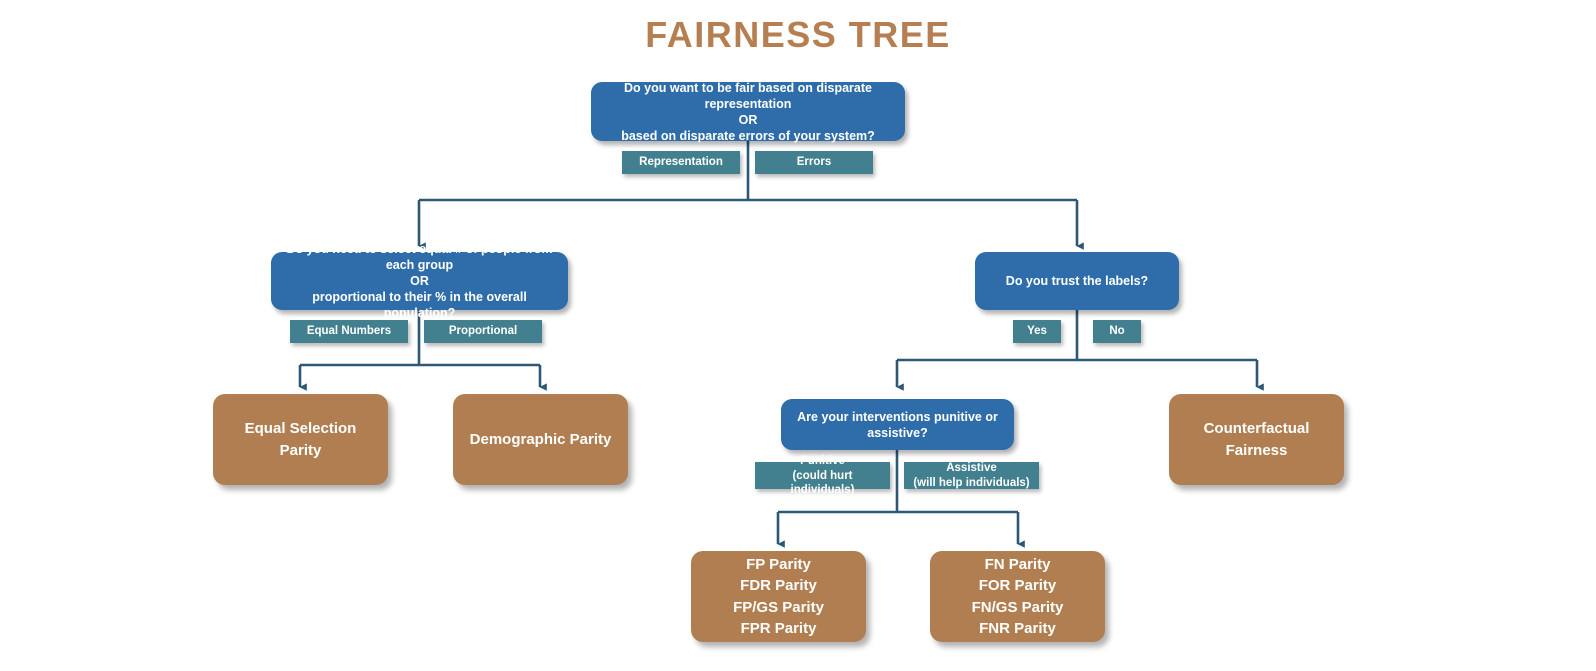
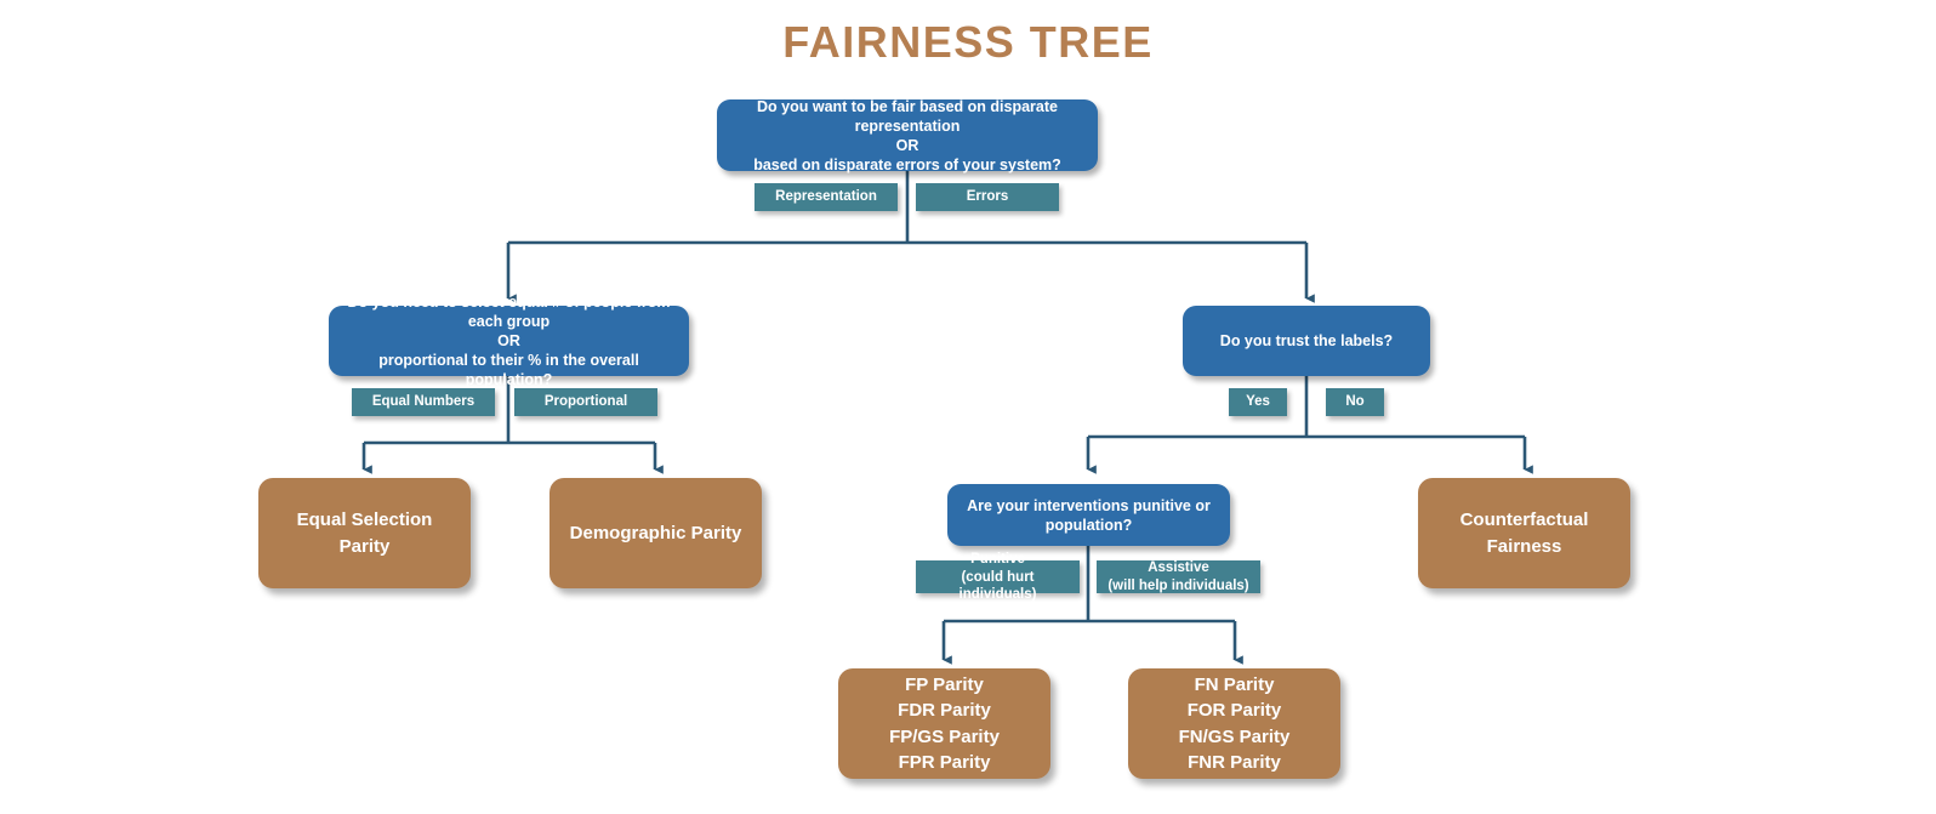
  FAIRNESS TREE
  Do you want to be fair based on disparate representation
  OR
  based on disparate errors of your system?
  Representation
  Errors
  Do you need to select equal # of people from each group
  OR
  proportional to their % in the overall population?
  Equal Numbers
  Proportional
  Equal Selection Parity
  Demographic Parity
  Do you trust the labels?
  Yes
  No
- Are your interventions punitive or assistive?
+ Are your interventions punitive or population?
  Punitive
  (could hurt individuals)
  Assistive
  (will help individuals)
  Counterfactual Fairness
  FP Parity
  FDR Parity
  FP/GS Parity
  FPR Parity
  FN Parity
  FOR Parity
  FN/GS Parity
  FNR Parity
